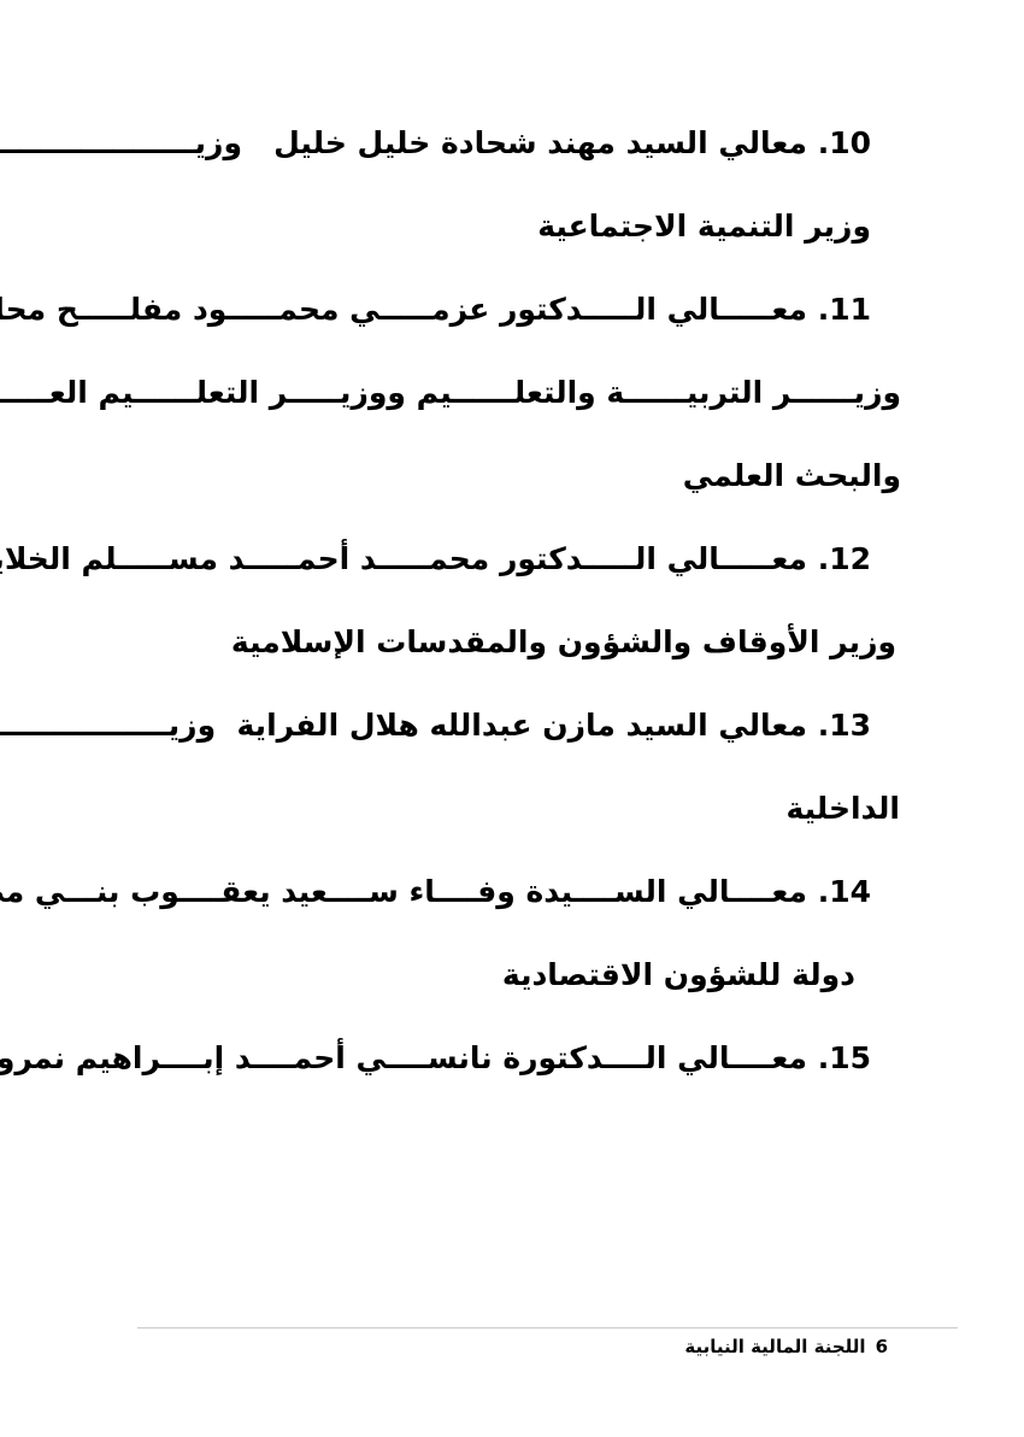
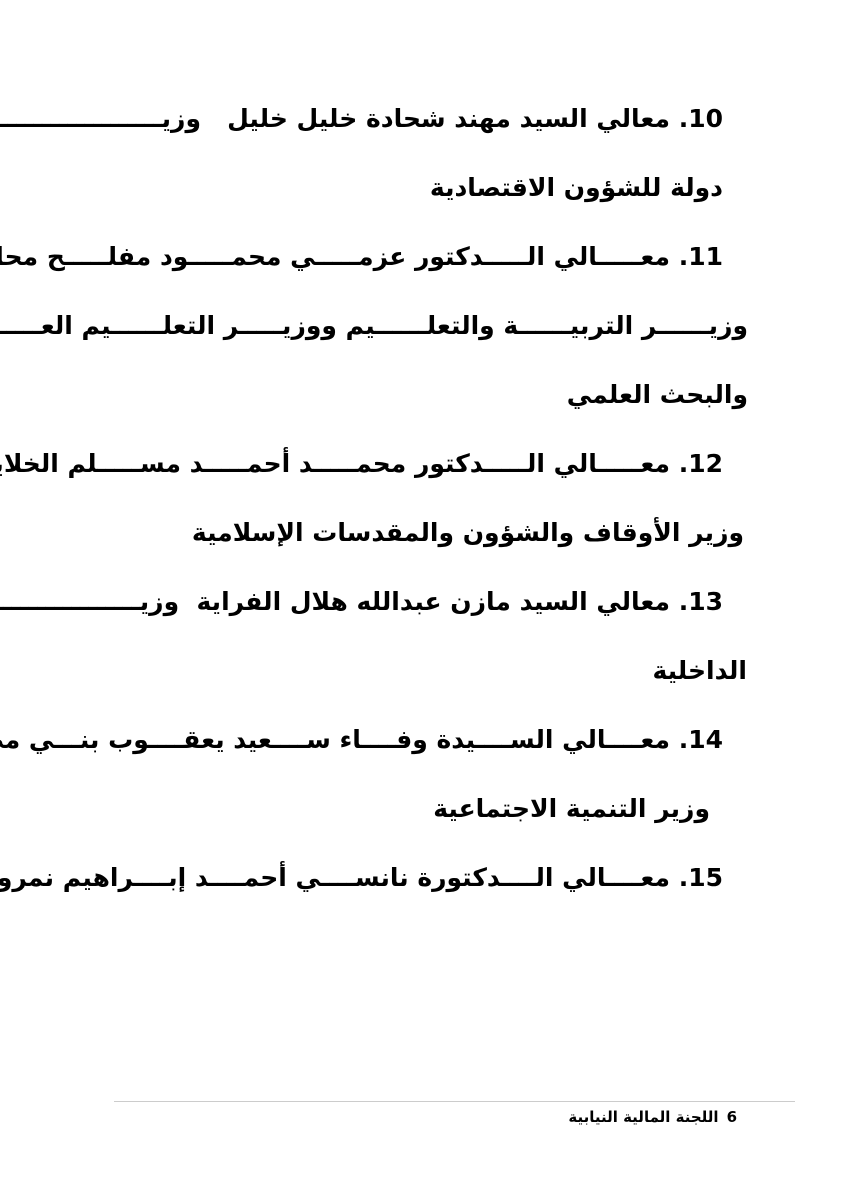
  10. معالي السيد مهند شحادة خليل خليل وزيـــــــــــــــــــ
- وزير التنمية الاجتماعية
+ دولة للشؤون الاقتصادية
  11. معـــــالي الـــــدكتور عزمـــــي محمـــــود مفلـــــح مح
  وزيــــــر التربيــــــة والتعلــــــيم ووزيـــــر التعلــــــيم العـــــ
  والبحث العلمي
  12. معـــــالي الـــــدكتور محمـــــد أحمـــــد مســـــلم الخلا
  وزير الأوقاف والشؤون والمقدسات الإسلامية
  13. معالي السيد مازن عبدالله هلال الفراية وزيــــــــــــــــ
  الداخلية
  14. معــــالي الســــيدة وفــــاء ســــعيد يعقــــوب بنـــي م
- دولة للشؤون الاقتصادية
+ وزير التنمية الاجتماعية
  15. معــــالي الــــدكتورة نانســــي أحمــــد إبــــراهيم نمرو
  6
  اللجنة المالية النيابية
